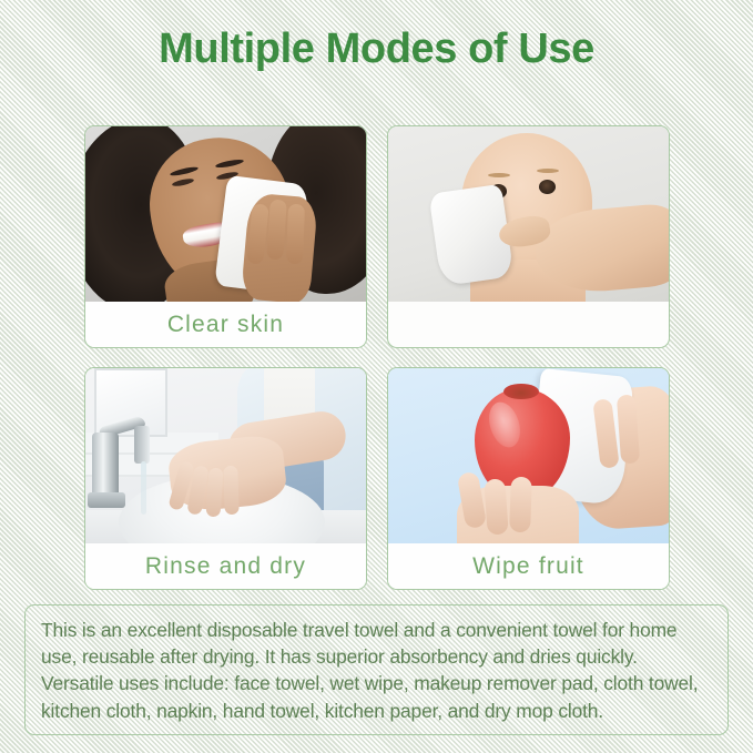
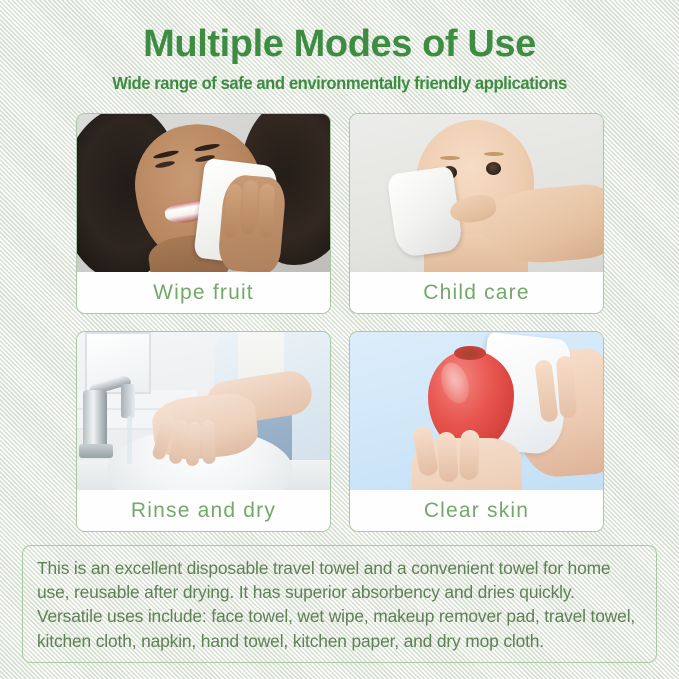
  Multiple Modes of Use
+ Wide range of safe and environmentally friendly applications
- Clear skin
+ Wipe fruit
+ Child care
  Rinse and dry
- Wipe fruit
+ Clear skin
- This is an excellent disposable travel towel and a convenient towel for home use, reusable after drying. It has superior absorbency and dries quickly. Versatile uses include: face towel, wet wipe, makeup remover pad, cloth towel, kitchen cloth, napkin, hand towel, kitchen paper, and dry mop cloth.
+ This is an excellent disposable travel towel and a convenient towel for home use, reusable after drying. It has superior absorbency and dries quickly. Versatile uses include: face towel, wet wipe, makeup remover pad, travel towel, kitchen cloth, napkin, hand towel, kitchen paper, and dry mop cloth.
